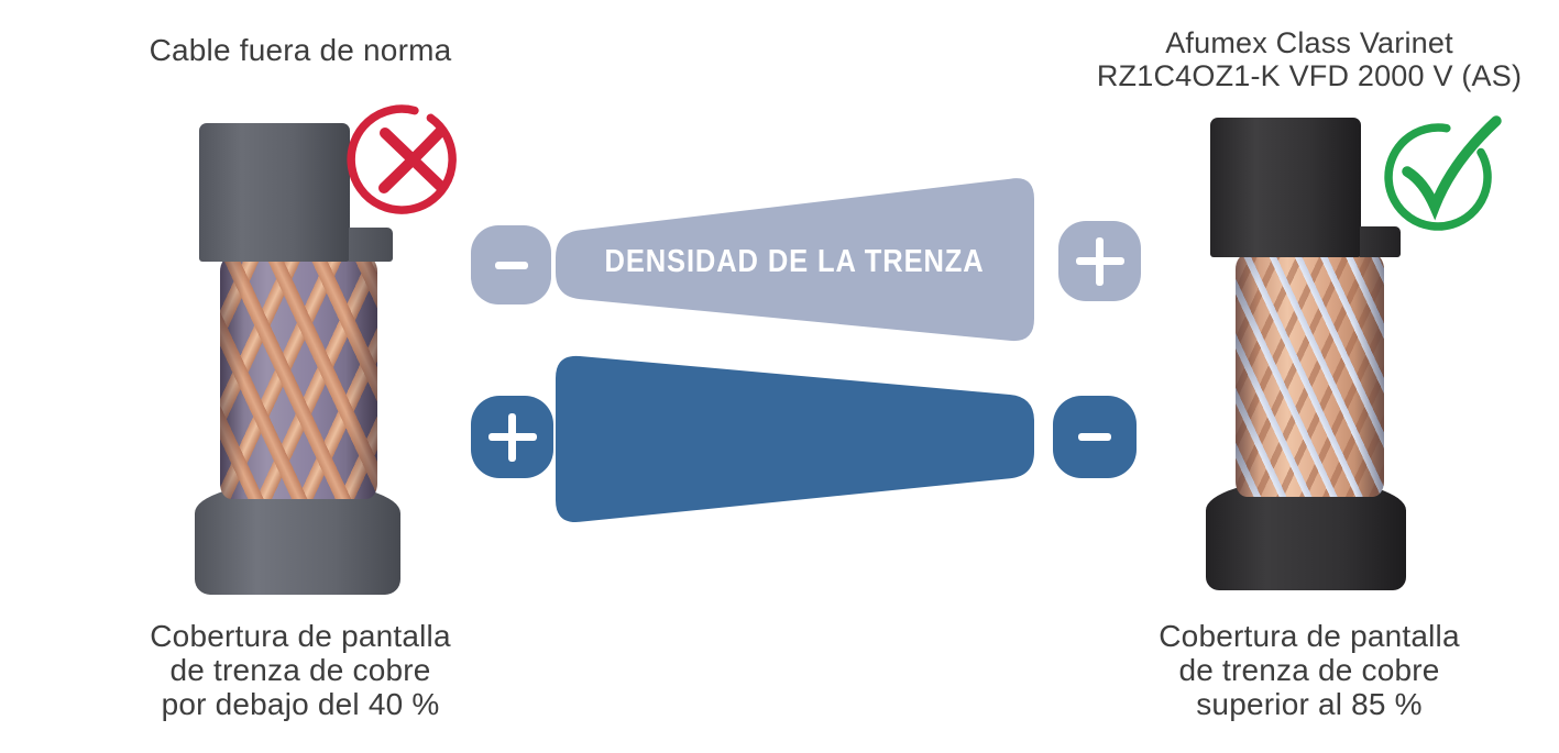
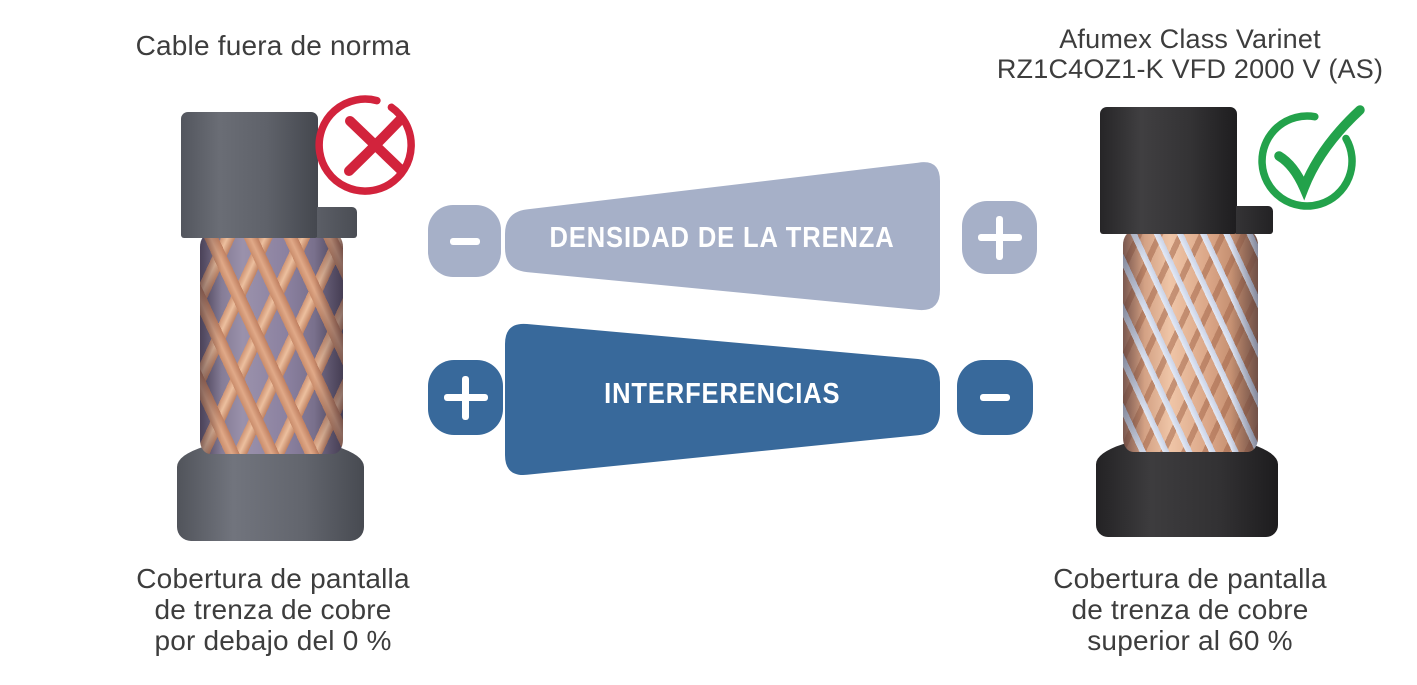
  Cable fuera de norma
  Afumex Class Varinet
  RZ1C4OZ1-K VFD 2000 V (AS)
  DENSIDAD DE LA TRENZA
+ INTERFERENCIAS
  Cobertura de pantalla
  de trenza de cobre
- por debajo del 40 %
+ por debajo del 0 %
  Cobertura de pantalla
  de trenza de cobre
- superior al 85 %
+ superior al 60 %
